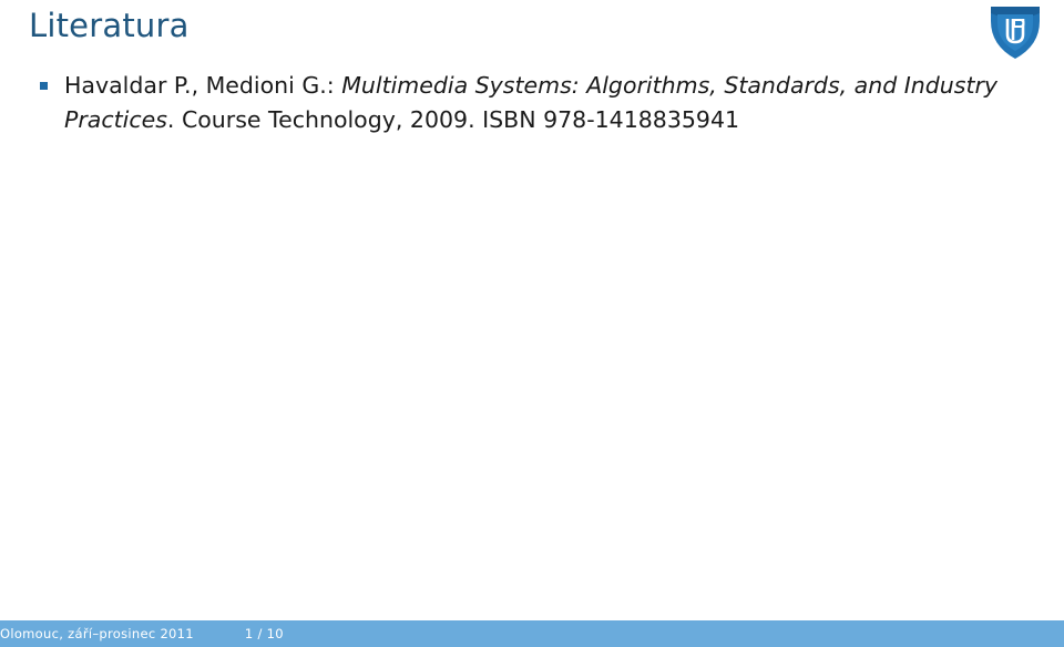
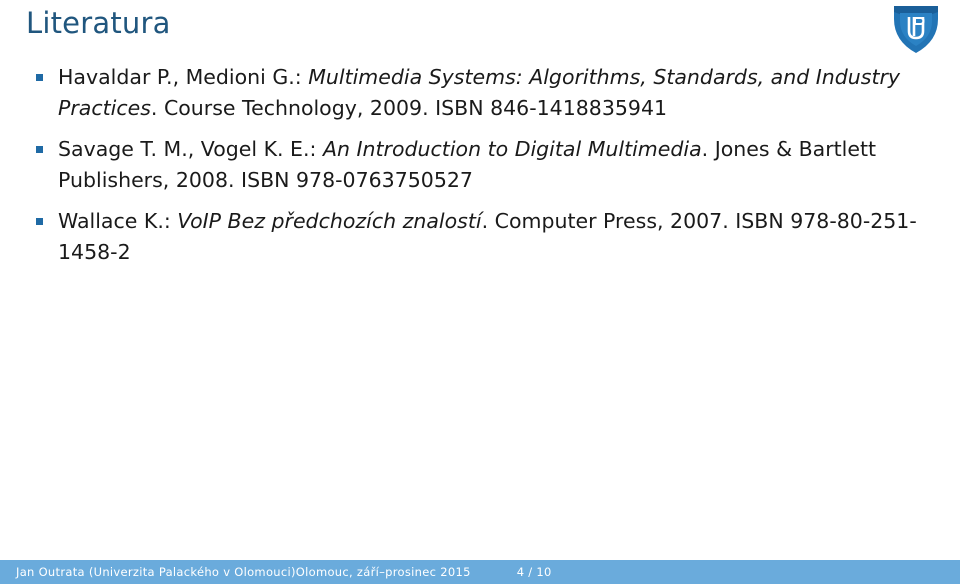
  Literatura
- Havaldar P., Medioni G.: Multimedia Systems: Algorithms, Standards, and Industry Practices. Course Technology, 2009. ISBN 978-1418835941
+ Havaldar P., Medioni G.: Multimedia Systems: Algorithms, Standards, and Industry Practices. Course Technology, 2009. ISBN 846-1418835941
+ Savage T. M., Vogel K. E.: An Introduction to Digital Multimedia. Jones & Bartlett Publishers, 2008. ISBN 978-0763750527
+ Wallace K.: VoIP Bez předchozích znalostí. Computer Press, 2007. ISBN 978-80-251-1458-2
+ Jan Outrata (Univerzita Palackého v Olomouci)
- Olomouc, září–prosinec 2011
+ Olomouc, září–prosinec 2015
- 1 / 10
+ 4 / 10
